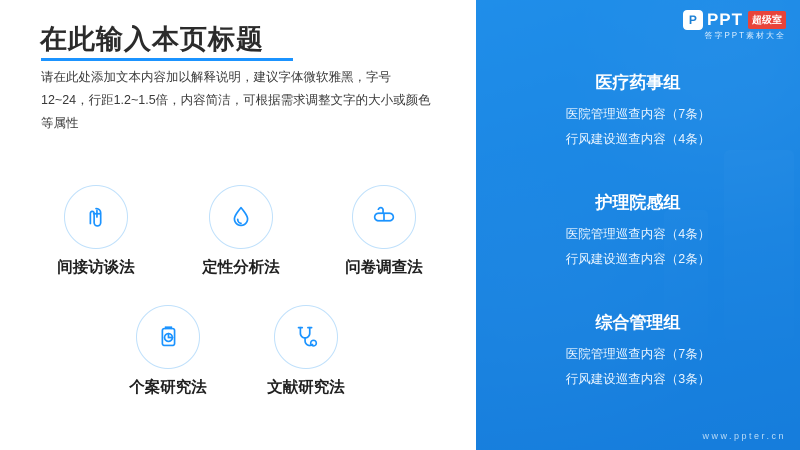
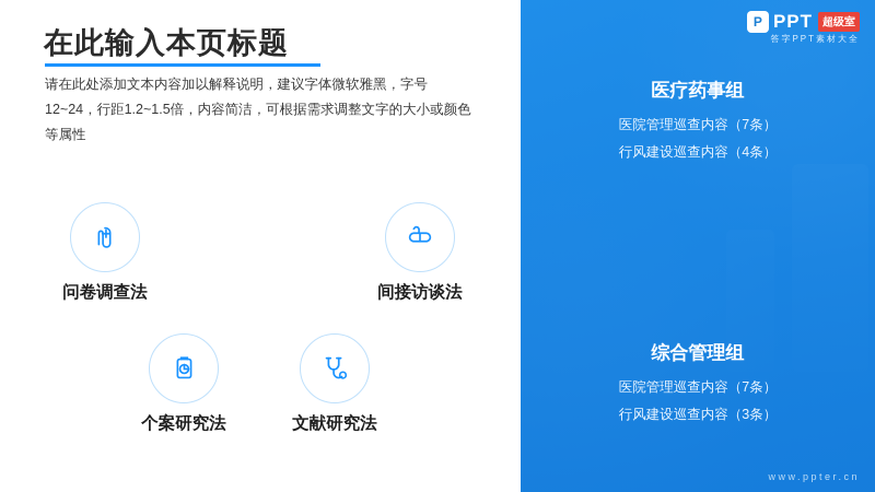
  在此输入本页标题
  请在此处添加文本内容加以解释说明，建议字体微软雅黑，字号12~24，行距1.2~1.5倍，内容简洁，可根据需求调整文字的大小或颜色等属性
- 间接访谈法
+ 问卷调查法
- 定性分析法
- 问卷调查法
+ 间接访谈法
  个案研究法
  文献研究法
  P
  PPT
  超级室
  答字PPT素材大全
  医疗药事组
  医院管理巡查内容（7条）
  行风建设巡查内容（4条）
- 护理院感组
- 医院管理巡查内容（4条）
- 行风建设巡查内容（2条）
  综合管理组
  医院管理巡查内容（7条）
  行风建设巡查内容（3条）
  www.ppter.cn
